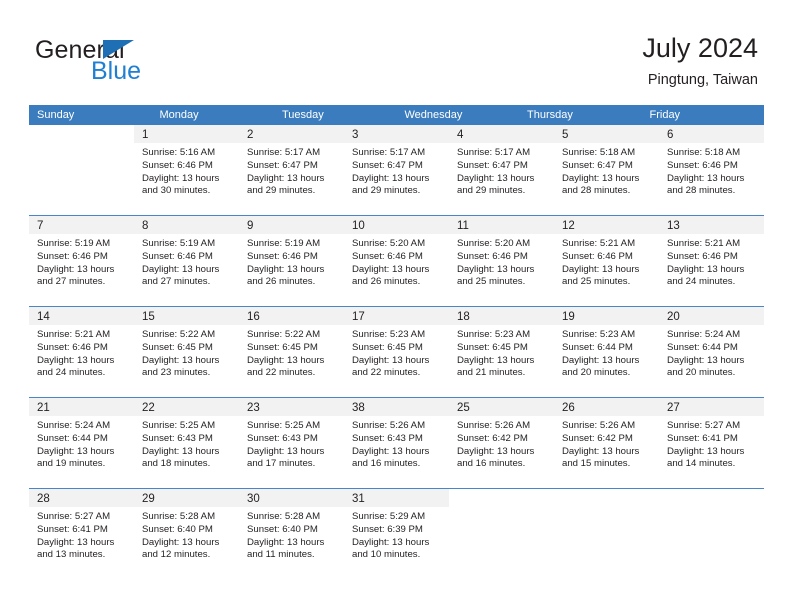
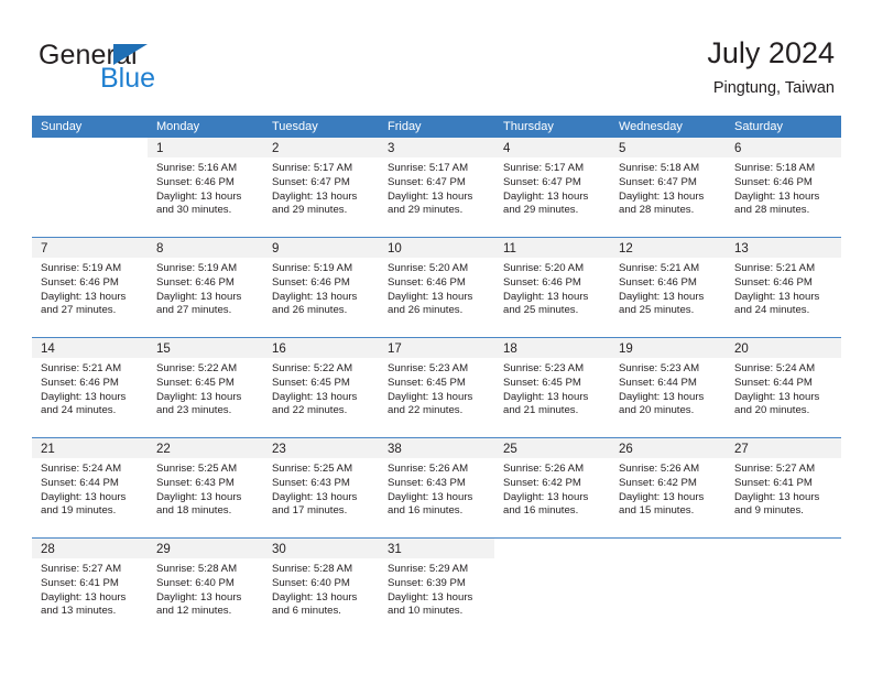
  General
  Blue
  July 2024
  Pingtung, Taiwan
  Sunday
  Monday
  Tuesday
- Wednesday
+ Friday
  Thursday
- Friday
+ Wednesday
+ Saturday
  1
  Sunrise: 5:16 AM
  Sunset: 6:46 PM
  Daylight: 13 hours
  and 30 minutes.
  2
  Sunrise: 5:17 AM
  Sunset: 6:47 PM
  Daylight: 13 hours
  and 29 minutes.
  3
  Sunrise: 5:17 AM
  Sunset: 6:47 PM
  Daylight: 13 hours
  and 29 minutes.
  4
  Sunrise: 5:17 AM
  Sunset: 6:47 PM
  Daylight: 13 hours
  and 29 minutes.
  5
  Sunrise: 5:18 AM
  Sunset: 6:47 PM
  Daylight: 13 hours
  and 28 minutes.
  6
  Sunrise: 5:18 AM
  Sunset: 6:46 PM
  Daylight: 13 hours
  and 28 minutes.
  7
  Sunrise: 5:19 AM
  Sunset: 6:46 PM
  Daylight: 13 hours
  and 27 minutes.
  8
  Sunrise: 5:19 AM
  Sunset: 6:46 PM
  Daylight: 13 hours
  and 27 minutes.
  9
  Sunrise: 5:19 AM
  Sunset: 6:46 PM
  Daylight: 13 hours
  and 26 minutes.
  10
  Sunrise: 5:20 AM
  Sunset: 6:46 PM
  Daylight: 13 hours
  and 26 minutes.
  11
  Sunrise: 5:20 AM
  Sunset: 6:46 PM
  Daylight: 13 hours
  and 25 minutes.
  12
  Sunrise: 5:21 AM
  Sunset: 6:46 PM
  Daylight: 13 hours
  and 25 minutes.
  13
  Sunrise: 5:21 AM
  Sunset: 6:46 PM
  Daylight: 13 hours
  and 24 minutes.
  14
  Sunrise: 5:21 AM
  Sunset: 6:46 PM
  Daylight: 13 hours
  and 24 minutes.
  15
  Sunrise: 5:22 AM
  Sunset: 6:45 PM
  Daylight: 13 hours
  and 23 minutes.
  16
  Sunrise: 5:22 AM
  Sunset: 6:45 PM
  Daylight: 13 hours
  and 22 minutes.
  17
  Sunrise: 5:23 AM
  Sunset: 6:45 PM
  Daylight: 13 hours
  and 22 minutes.
  18
  Sunrise: 5:23 AM
  Sunset: 6:45 PM
  Daylight: 13 hours
  and 21 minutes.
  19
  Sunrise: 5:23 AM
  Sunset: 6:44 PM
  Daylight: 13 hours
  and 20 minutes.
  20
  Sunrise: 5:24 AM
  Sunset: 6:44 PM
  Daylight: 13 hours
  and 20 minutes.
  21
  Sunrise: 5:24 AM
  Sunset: 6:44 PM
  Daylight: 13 hours
  and 19 minutes.
  22
  Sunrise: 5:25 AM
  Sunset: 6:43 PM
  Daylight: 13 hours
  and 18 minutes.
  23
  Sunrise: 5:25 AM
  Sunset: 6:43 PM
  Daylight: 13 hours
  and 17 minutes.
  38
  Sunrise: 5:26 AM
  Sunset: 6:43 PM
  Daylight: 13 hours
  and 16 minutes.
  25
  Sunrise: 5:26 AM
  Sunset: 6:42 PM
  Daylight: 13 hours
  and 16 minutes.
  26
  Sunrise: 5:26 AM
  Sunset: 6:42 PM
  Daylight: 13 hours
  and 15 minutes.
  27
  Sunrise: 5:27 AM
  Sunset: 6:41 PM
  Daylight: 13 hours
- and 14 minutes.
+ and 9 minutes.
  28
  Sunrise: 5:27 AM
  Sunset: 6:41 PM
  Daylight: 13 hours
  and 13 minutes.
  29
  Sunrise: 5:28 AM
  Sunset: 6:40 PM
  Daylight: 13 hours
  and 12 minutes.
  30
  Sunrise: 5:28 AM
  Sunset: 6:40 PM
  Daylight: 13 hours
- and 11 minutes.
+ and 6 minutes.
  31
  Sunrise: 5:29 AM
  Sunset: 6:39 PM
  Daylight: 13 hours
  and 10 minutes.
